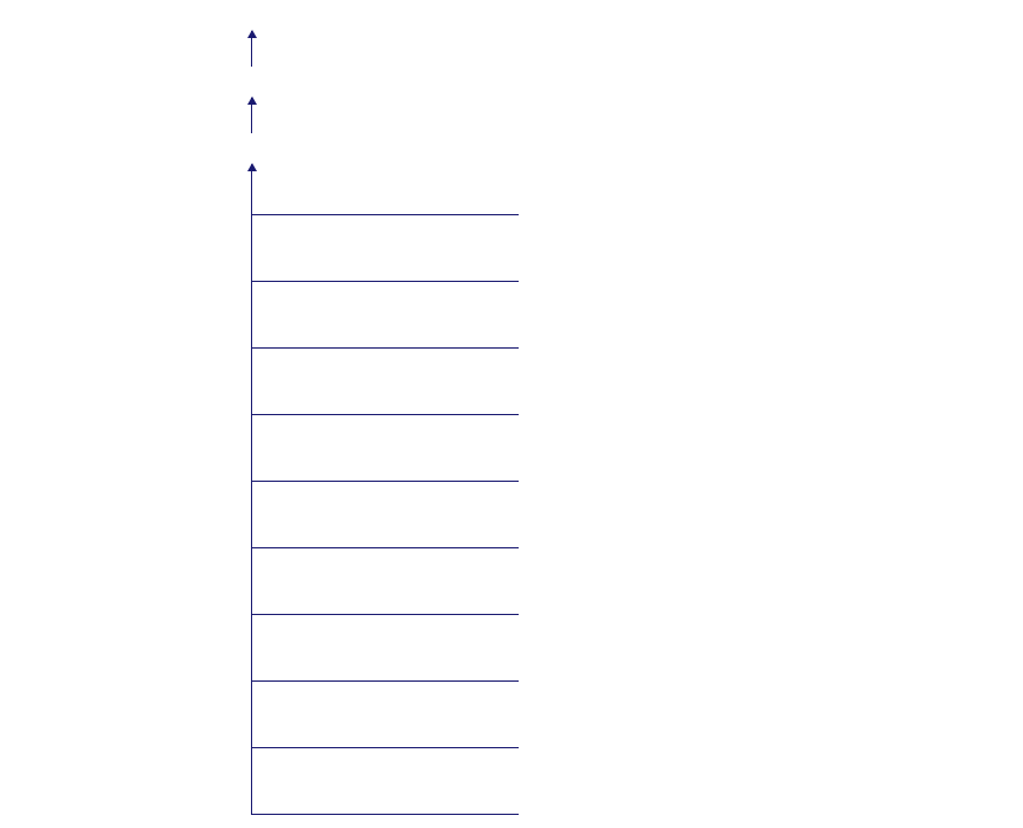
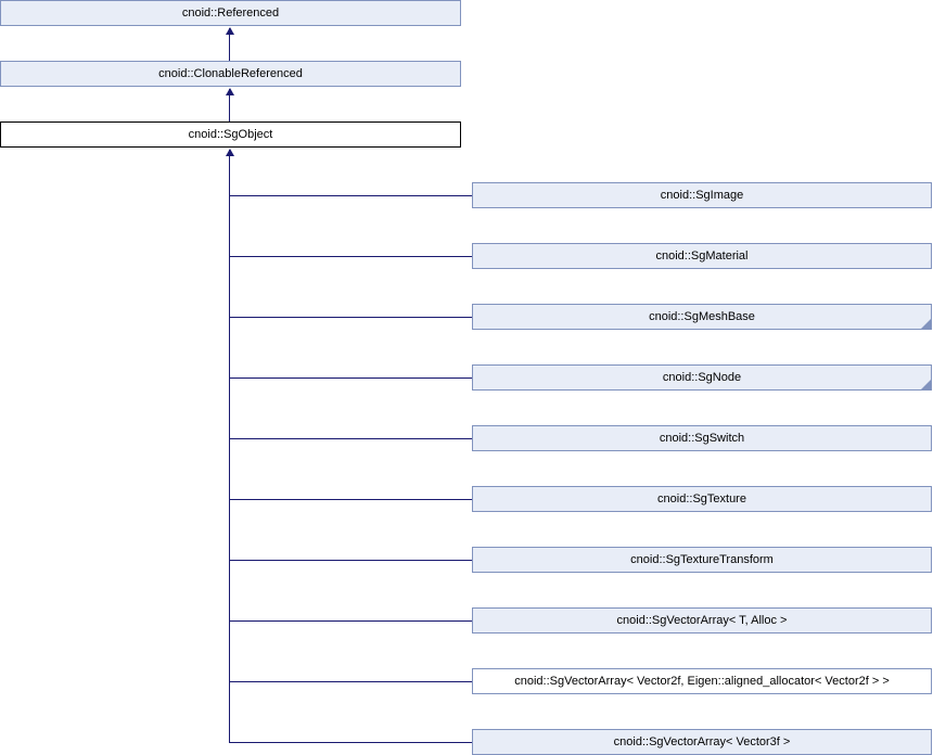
+ cnoid::Referenced
+ cnoid::ClonableReferenced
+ cnoid::SgObject
+ cnoid::SgImage
+ cnoid::SgMaterial
+ cnoid::SgMeshBase
+ cnoid::SgNode
+ cnoid::SgSwitch
+ cnoid::SgTexture
+ cnoid::SgTextureTransform
+ cnoid::SgVectorArray< T, Alloc >
+ cnoid::SgVectorArray< Vector2f, Eigen::aligned_allocator< Vector2f > >
+ cnoid::SgVectorArray< Vector3f >
